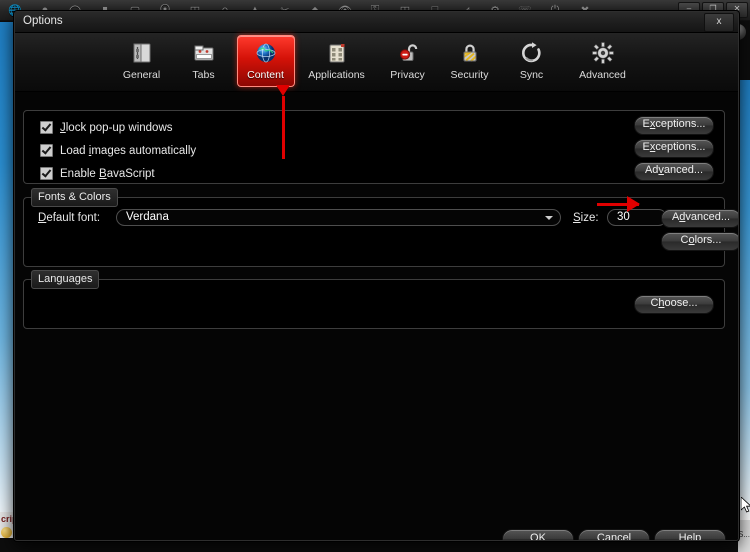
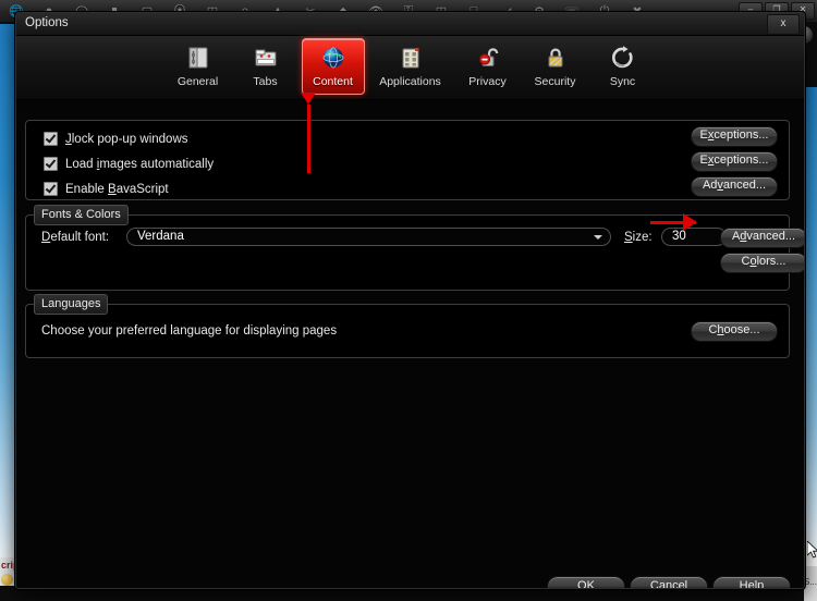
  ●
  ⦿
  ▲
  ⚿
  □
  ⏻
  –
  ❐
  ✕
  cri
  S...
  Options
  x
  General
  Tabs
  Content
  Applications
  Privacy
  Security
  Sync
- Advanced
  Jlock pop-up windows
  Load images automatically
  Enable BavaScript
  Exceptions...
  Exceptions...
  Advanced...
  Fonts & Colors
  Default font:
  Verdana
  Size:
  30
  Advanced...
  Colors...
  Languages
+ Choose your preferred language for displaying pages
  Choose...
  OK
  Cancel
  Help
